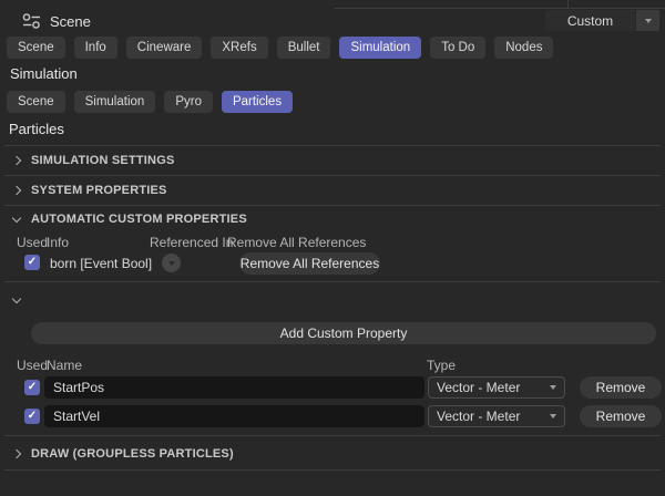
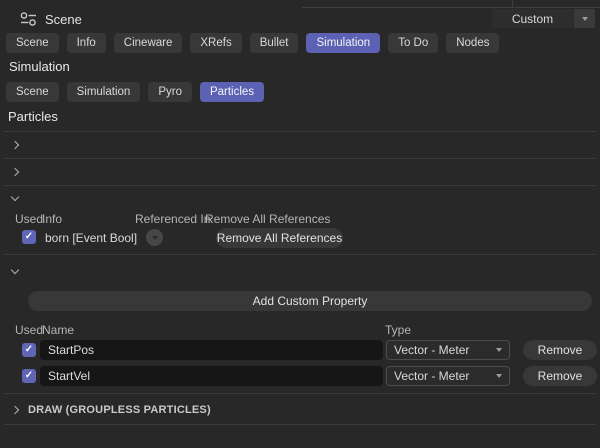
  Scene
  Custom
  Scene
  Info
  Cineware
  XRefs
  Bullet
  Simulation
  To Do
  Nodes
  Simulation
  Scene
  Simulation
  Pyro
  Particles
  Particles
- SIMULATION SETTINGS
- SYSTEM PROPERTIES
- AUTOMATIC CUSTOM PROPERTIES
  Used
  Info
  Referenced In
  Remove All References
  born [Event Bool]
  Remove All References
  Add Custom Property
  Used
  Name
  Type
  StartPos
  Vector - Meter
  Remove
  StartVel
  Vector - Meter
  Remove
  DRAW (GROUPLESS PARTICLES)
